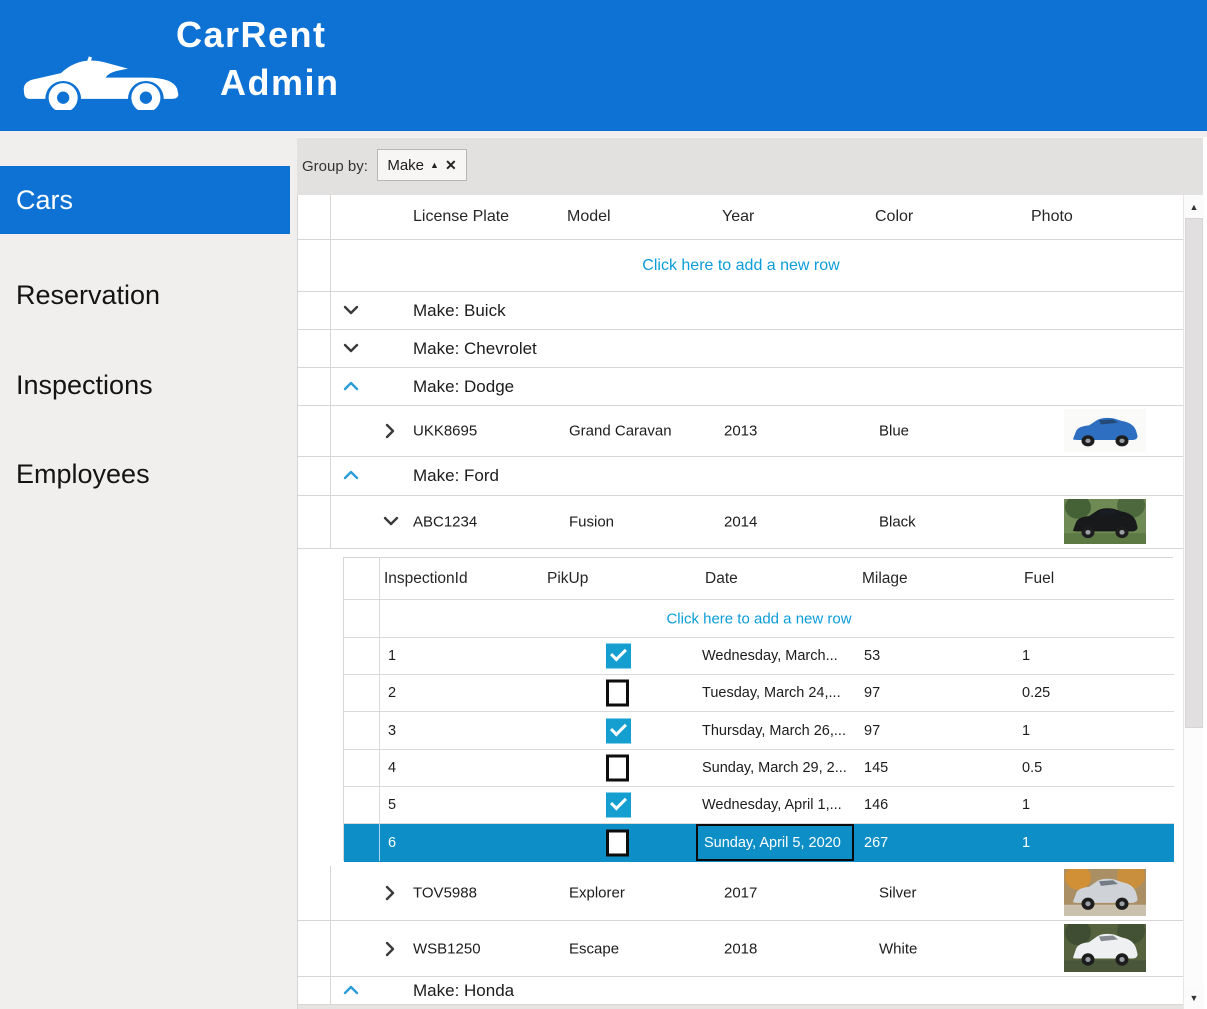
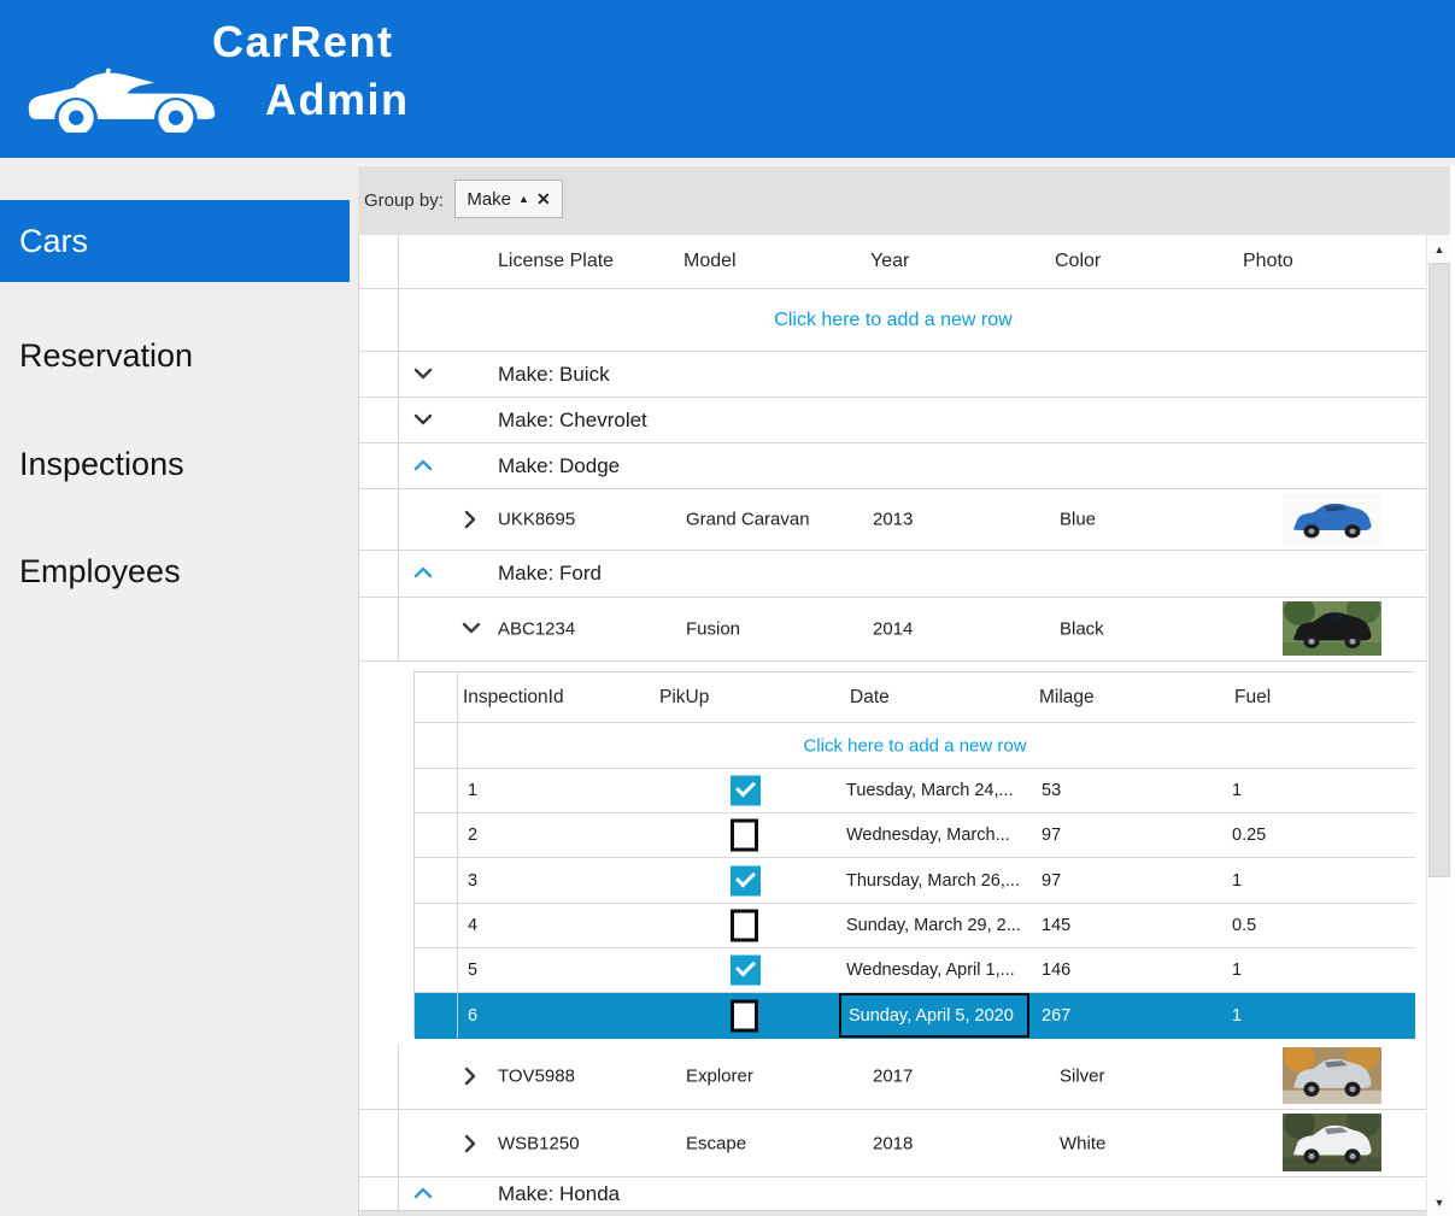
  CarRent
  Admin
  Cars
  Reservation
  Inspections
  Employees
  Group by:
  Make
  ▲
  ✕
  License Plate
  Model
  Year
  Color
  Photo
  Click here to add a new row
  Make: Buick
  Make: Chevrolet
  Make: Dodge
  UKK8695
  Grand Caravan
  2013
  Blue
  Make: Ford
  ABC1234
  Fusion
  2014
  Black
  TOV5988
  Explorer
  2017
  Silver
  WSB1250
  Escape
  2018
  White
  Make: Honda
  InspectionId
  PikUp
  Date
  Milage
  Fuel
  Click here to add a new row
  1
- Wednesday, March...
+ Tuesday, March 24,...
  53
  1
  2
- Tuesday, March 24,...
+ Wednesday, March...
  97
  0.25
  3
  Thursday, March 26,...
  97
  1
  4
  Sunday, March 29, 2...
  145
  0.5
  5
  Wednesday, April 1,...
  146
  1
  6
  Sunday, April 5, 2020
  267
  1
  ▲
  ▼
